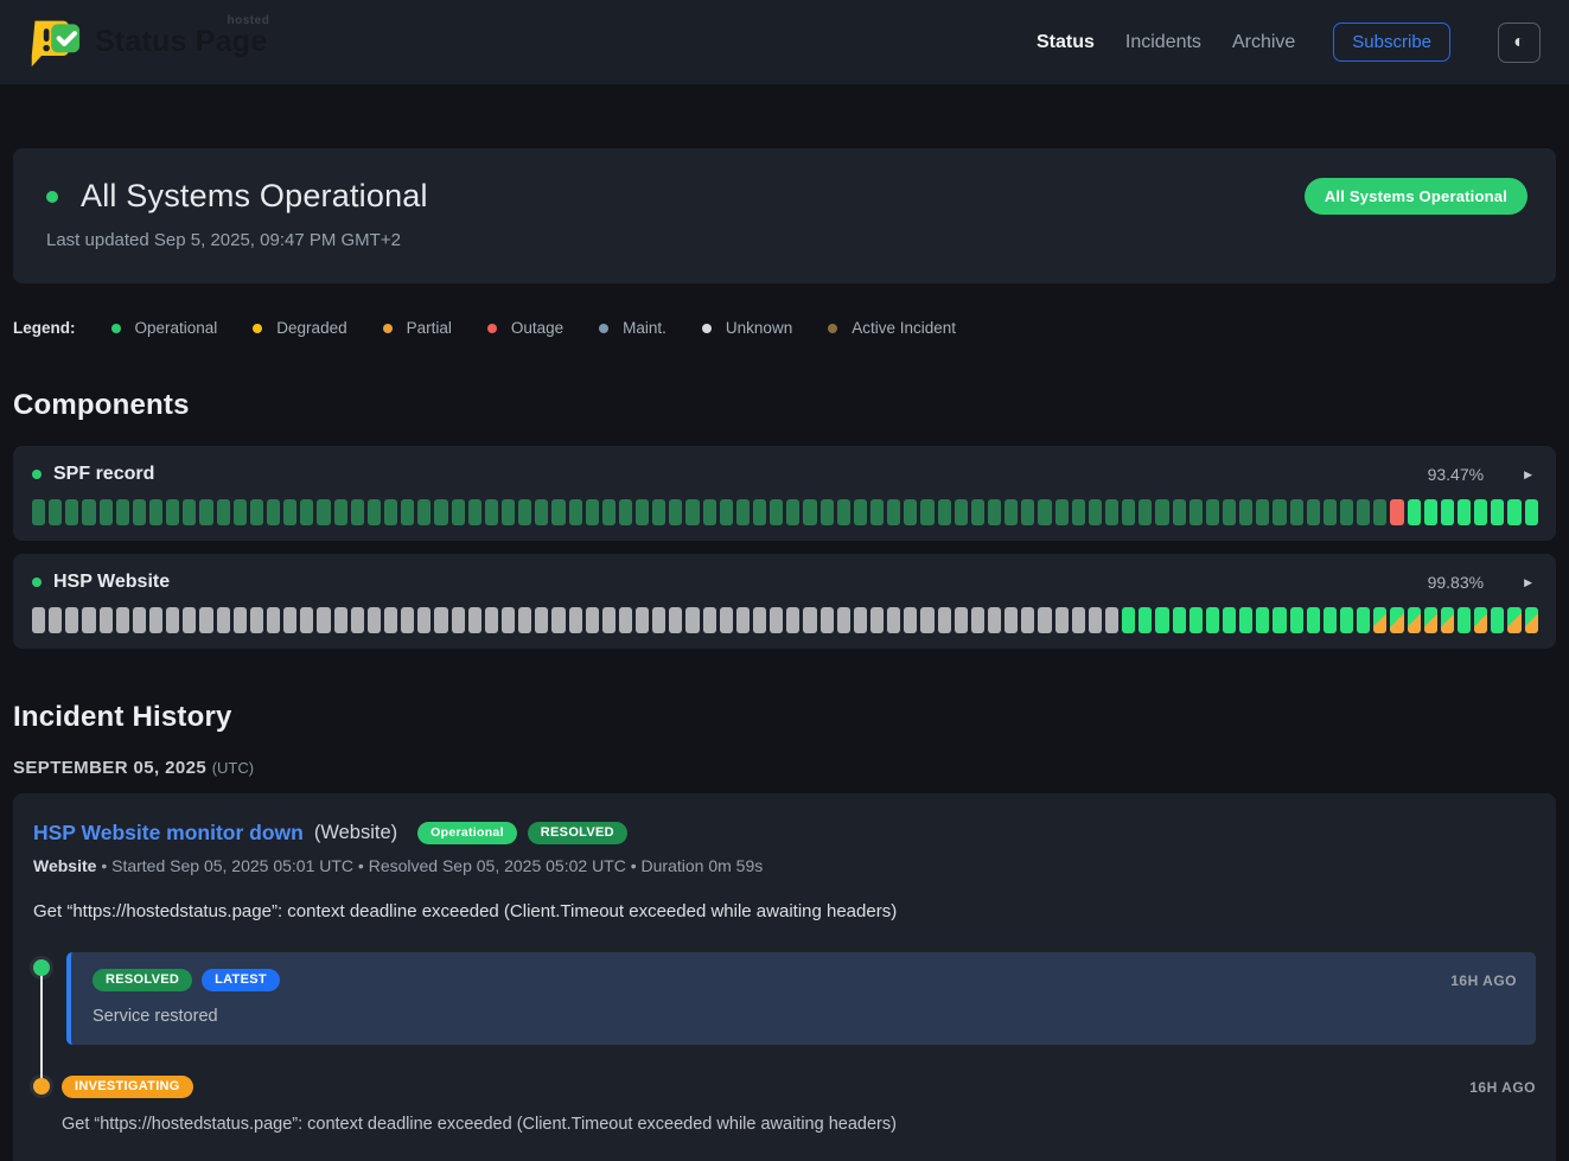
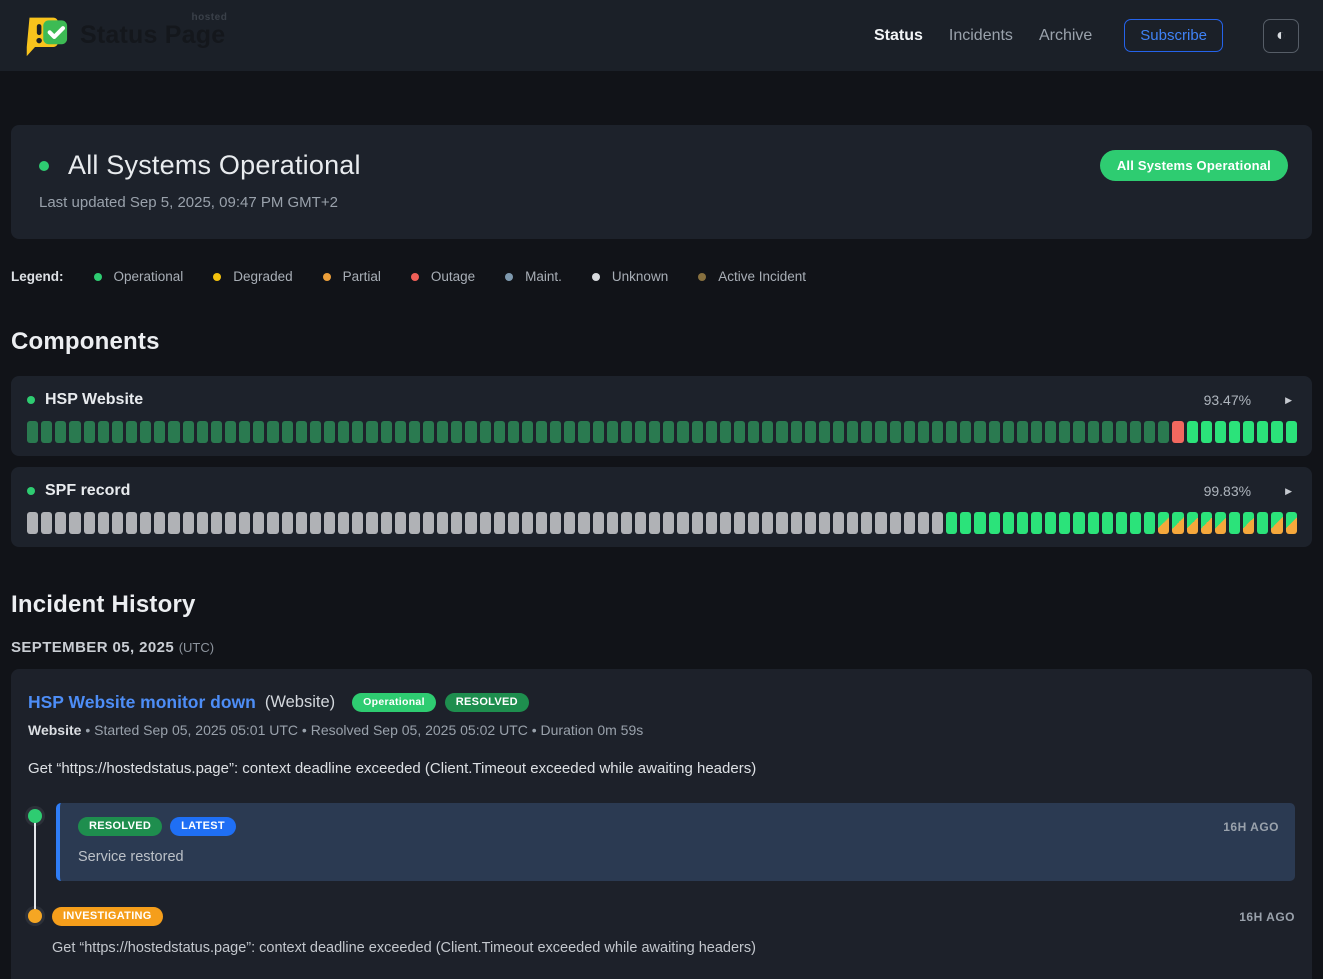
  hosted
  Status
  Incidents
  Archive
  Subscribe
  ◐
  All Systems Operational
  Last updated Sep 5, 2025, 09:47 PM GMT+2
  All Systems Operational
  Legend:
  Operational
  Degraded
  Partial
  Outage
  Maint.
  Unknown
  Active Incident
  Components
- SPF record
+ HSP Website
  93.47%
  ▶
- HSP Website
+ SPF record
  99.83%
  ▶
  Incident History
  SEPTEMBER 05, 2025 (UTC)
  HSP Website monitor down
  (Website)
  Operational
  RESOLVED
  Website • Started Sep 05, 2025 05:01 UTC • Resolved Sep 05, 2025 05:02 UTC • Duration 0m 59s
  Get “https://hostedstatus.page”: context deadline exceeded (Client.Timeout exceeded while awaiting headers)
  RESOLVED
  LATEST
  16H AGO
  Service restored
  INVESTIGATING
  16H AGO
  Get “https://hostedstatus.page”: context deadline exceeded (Client.Timeout exceeded while awaiting headers)
